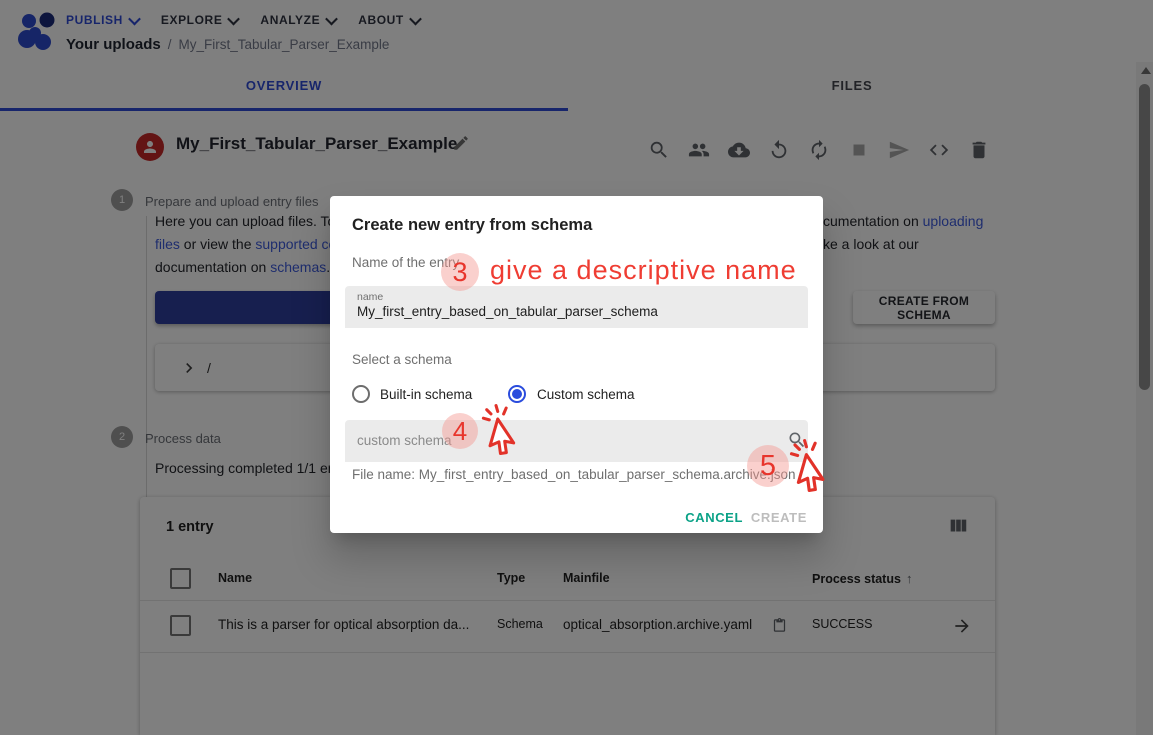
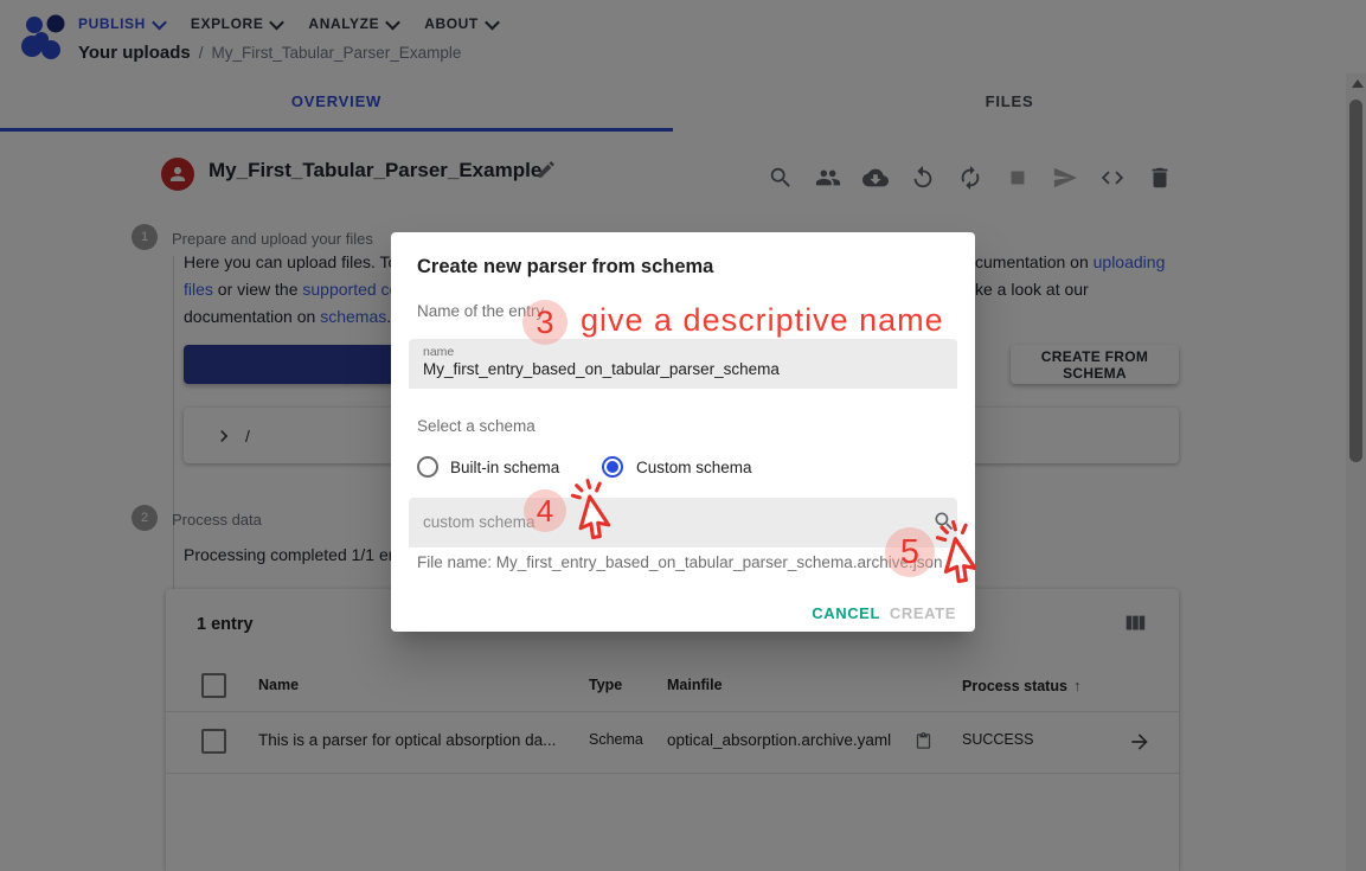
  PUBLISH
  EXPLORE
  ANALYZE
  ABOUT
  Your uploads
  /
  My_First_Tabular_Parser_Example
  OVERVIEW
  FILES
  My_First_Tabular_Parser_Example
  1
- Prepare and upload entry files
+ Prepare and upload your files
  Here you can upload files. T
  files or view the supported c
  documentation on schemas.
  cumentation on uploading
  ke a look at our
  CREATE FROM SCHEMA
  /
  2
  Process data
  Processing completed 1/1 e
  1 entry
  Name
  Type
  Mainfile
  Process status ↑
  This is a parser for optical absorption da...
  Schema
  optical_absorption.archive.yaml
  SUCCESS
- Create new entry from schema
+ Create new parser from schema
  Name of the entry
  name
  My_first_entry_based_on_tabular_parser_schema
  Select a schema
  Built-in schema
  Custom schema
  custom schema
  File name: My_first_entry_based_on_tabular_parser_schema.archive.json
  CANCEL
  CREATE
  3
  give a descriptive name
  4
  5
